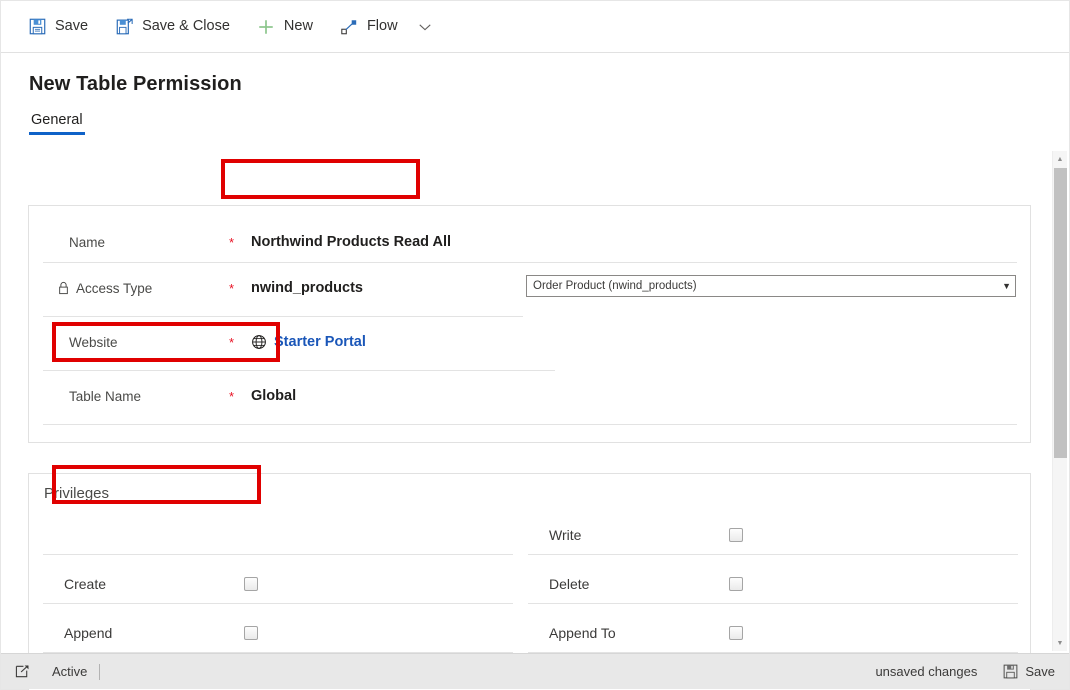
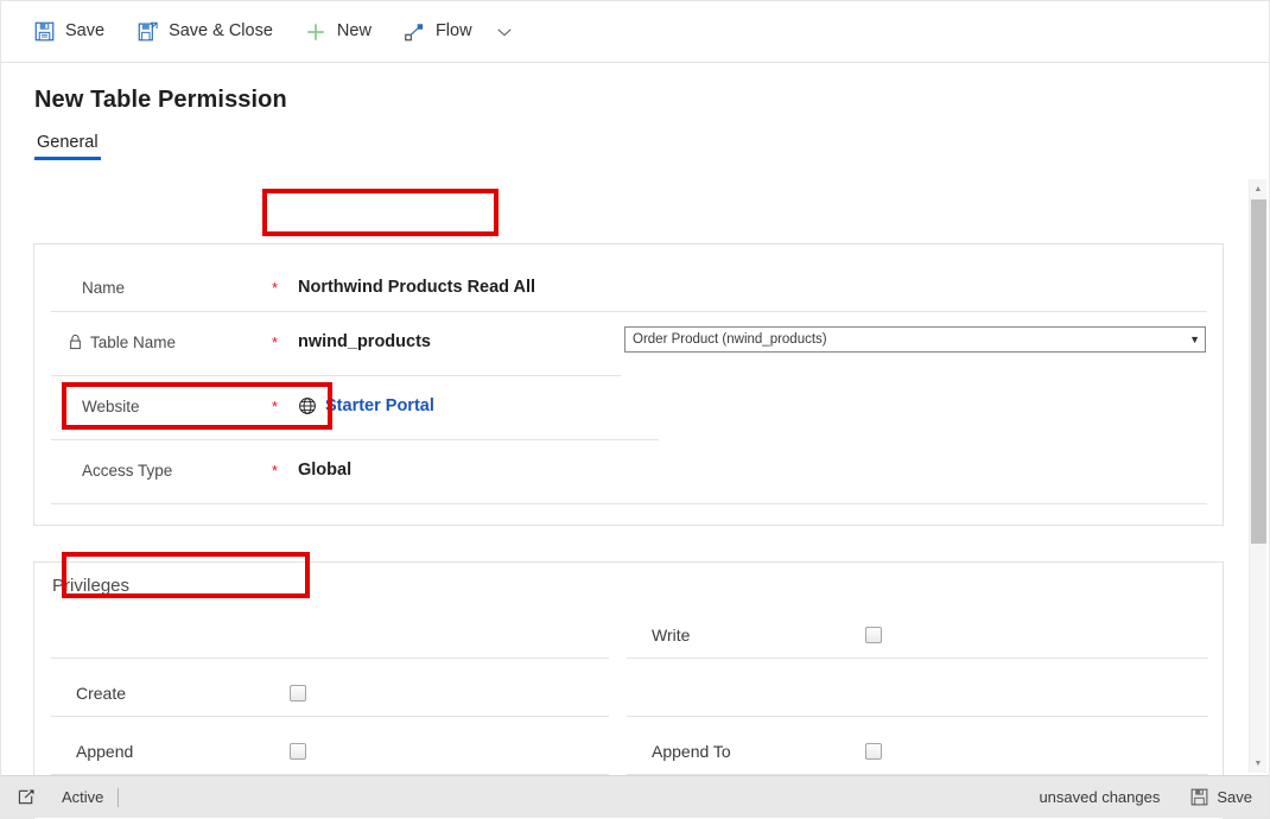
  Save
  Save & Close
  New
  Flow
  New Table Permission
  General
  Name
  *
  Northwind Products Read All
- Access Type
+ Table Name
  *
  nwind_products
  Order Product (nwind_products)
  ▼
  Website
  *
  Starter Portal
- Table Name
+ Access Type
  *
  Global
  Privileges
  Create
  Append
  Write
- Delete
  Append To
  Active
  unsaved changes
  Save
